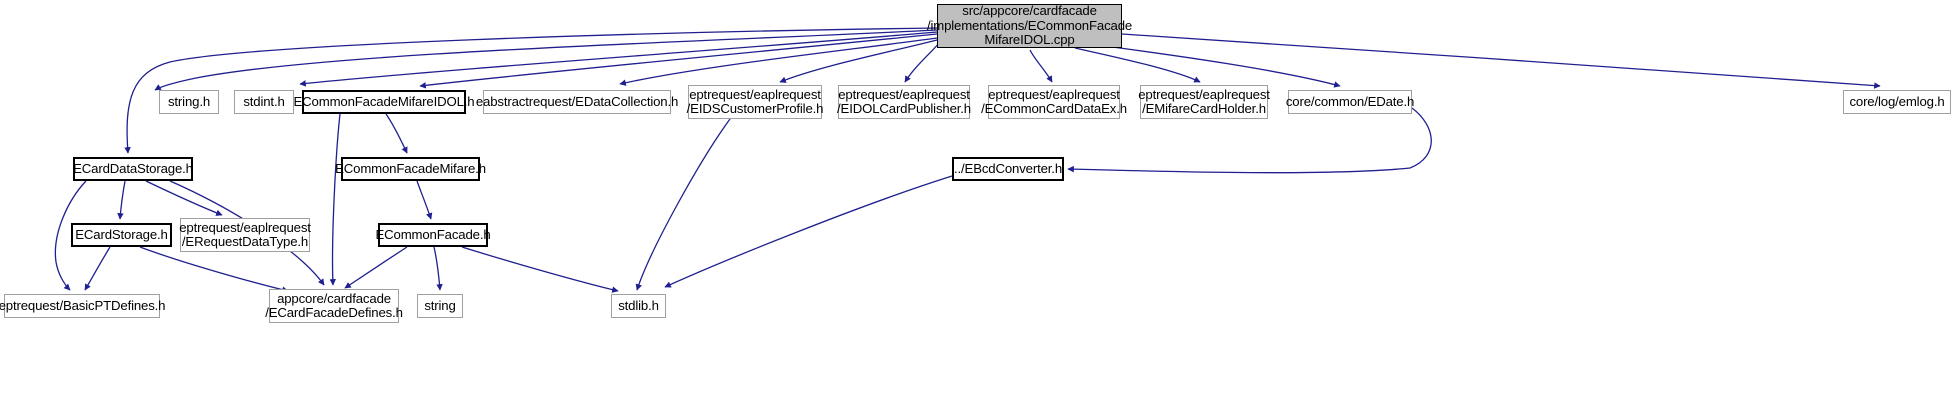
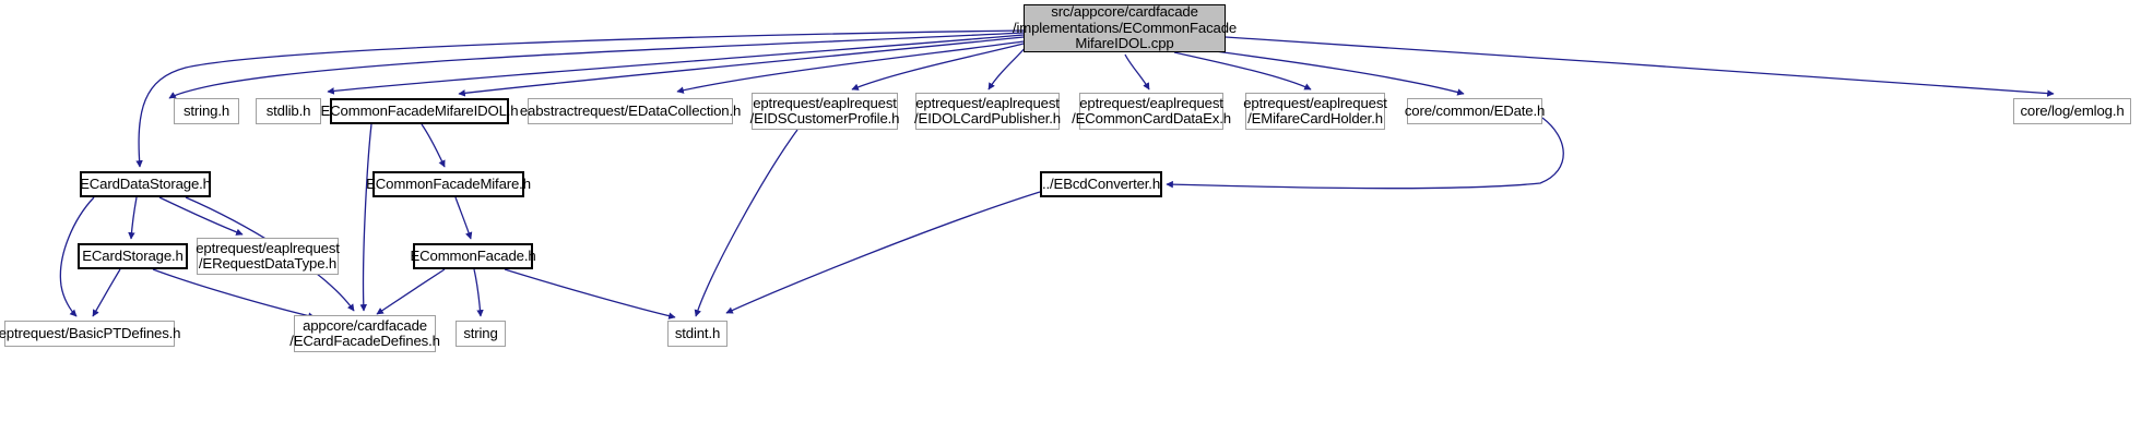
  src/appcore/cardfacade
  /implementations/ECommonFacade
  MifareIDOL.cpp
  string.h
- stdint.h
+ stdlib.h
  ECommonFacadeMifareIDOL.h
  eabstractrequest/EDataCollection.h
  eptrequest/eaplrequest
  /EIDSCustomerProfile.h
  eptrequest/eaplrequest
  /EIDOLCardPublisher.h
  eptrequest/eaplrequest
  /ECommonCardDataEx.h
  eptrequest/eaplrequest
  /EMifareCardHolder.h
  core/common/EDate.h
  core/log/emlog.h
  ECardDataStorage.h
  ECommonFacadeMifare.h
  ../EBcdConverter.h
  ECardStorage.h
  eptrequest/eaplrequest
  /ERequestDataType.h
  ECommonFacade.h
  eptrequest/BasicPTDefines.h
  appcore/cardfacade
  /ECardFacadeDefines.h
  string
- stdlib.h
+ stdint.h
